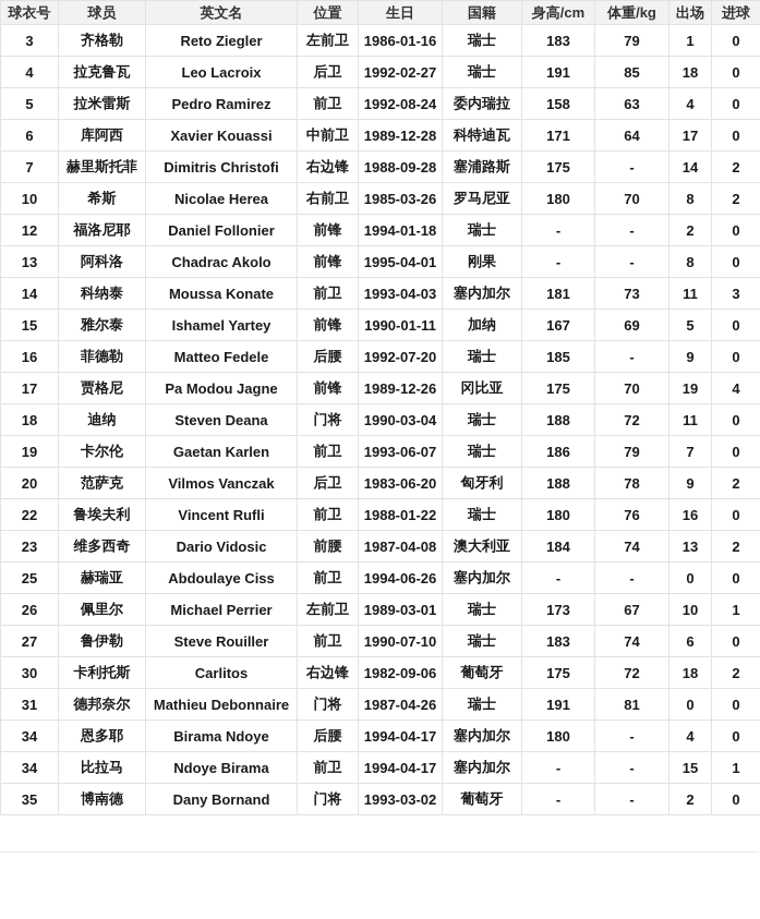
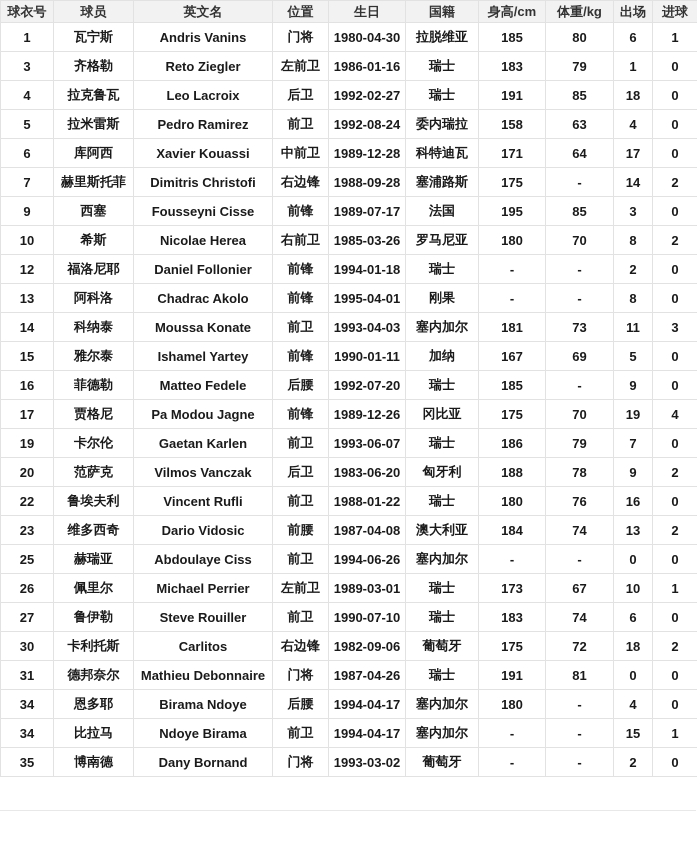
  球衣号	球员	英文名	位置	生日	国籍	身高/cm	体重/kg	出场	进球
+ 1	瓦宁斯	Andris Vanins	门将	1980-04-30	拉脱维亚	185	80	6	1
  3	齐格勒	Reto Ziegler	左前卫	1986-01-16	瑞士	183	79	1	0
  4	拉克鲁瓦	Leo Lacroix	后卫	1992-02-27	瑞士	191	85	18	0
  5	拉米雷斯	Pedro Ramirez	前卫	1992-08-24	委内瑞拉	158	63	4	0
  6	库阿西	Xavier Kouassi	中前卫	1989-12-28	科特迪瓦	171	64	17	0
  7	赫里斯托菲	Dimitris Christofi	右边锋	1988-09-28	塞浦路斯	175	-	14	2
+ 9	西塞	Fousseyni Cisse	前锋	1989-07-17	法国	195	85	3	0
  10	希斯	Nicolae Herea	右前卫	1985-03-26	罗马尼亚	180	70	8	2
  12	福洛尼耶	Daniel Follonier	前锋	1994-01-18	瑞士	-	-	2	0
  13	阿科洛	Chadrac Akolo	前锋	1995-04-01	刚果	-	-	8	0
  14	科纳泰	Moussa Konate	前卫	1993-04-03	塞内加尔	181	73	11	3
  15	雅尔泰	Ishamel Yartey	前锋	1990-01-11	加纳	167	69	5	0
  16	菲德勒	Matteo Fedele	后腰	1992-07-20	瑞士	185	-	9	0
  17	贾格尼	Pa Modou Jagne	前锋	1989-12-26	冈比亚	175	70	19	4
- 18	迪纳	Steven Deana	门将	1990-03-04	瑞士	188	72	11	0
  19	卡尔伦	Gaetan Karlen	前卫	1993-06-07	瑞士	186	79	7	0
  20	范萨克	Vilmos Vanczak	后卫	1983-06-20	匈牙利	188	78	9	2
  22	鲁埃夫利	Vincent Rufli	前卫	1988-01-22	瑞士	180	76	16	0
  23	维多西奇	Dario Vidosic	前腰	1987-04-08	澳大利亚	184	74	13	2
  25	赫瑞亚	Abdoulaye Ciss	前卫	1994-06-26	塞内加尔	-	-	0	0
  26	佩里尔	Michael Perrier	左前卫	1989-03-01	瑞士	173	67	10	1
  27	鲁伊勒	Steve Rouiller	前卫	1990-07-10	瑞士	183	74	6	0
  30	卡利托斯	Carlitos	右边锋	1982-09-06	葡萄牙	175	72	18	2
  31	德邦奈尔	Mathieu Debonnaire	门将	1987-04-26	瑞士	191	81	0	0
  34	恩多耶	Birama Ndoye	后腰	1994-04-17	塞内加尔	180	-	4	0
  34	比拉马	Ndoye Birama	前卫	1994-04-17	塞内加尔	-	-	15	1
  35	博南德	Dany Bornand	门将	1993-03-02	葡萄牙	-	-	2	0
